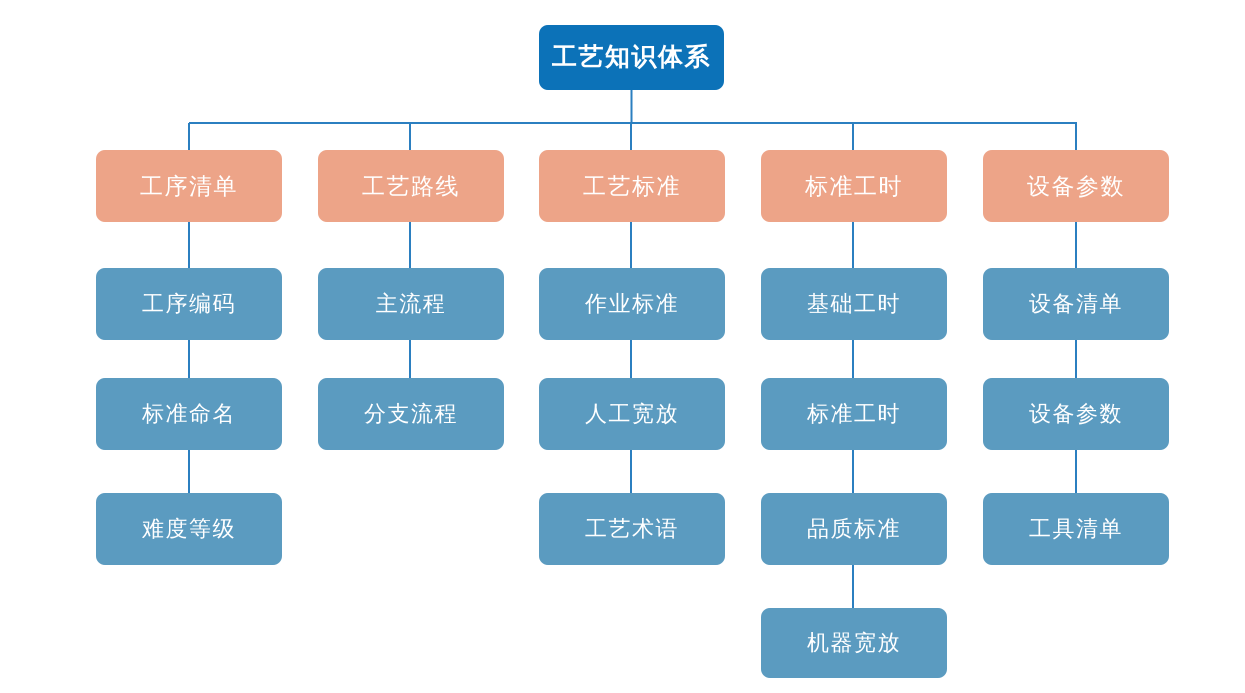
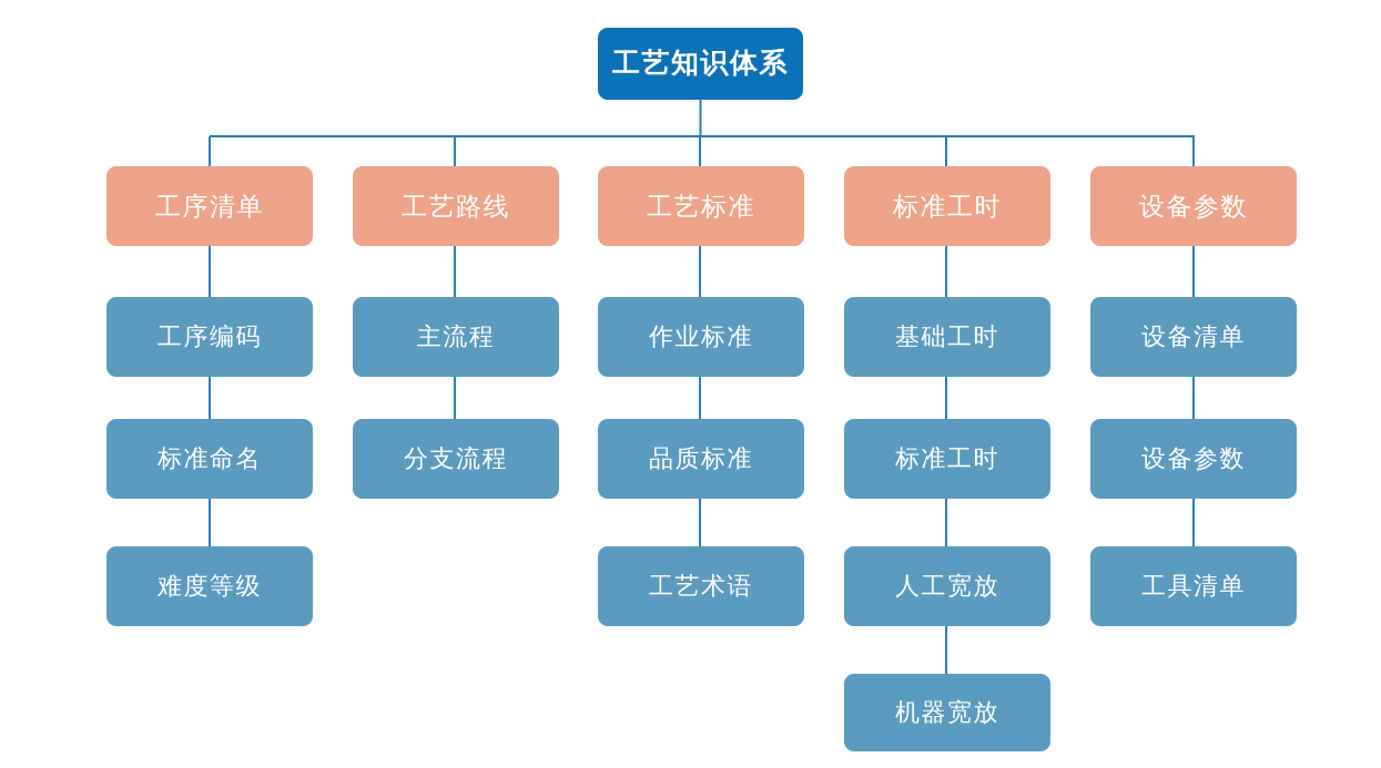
  工艺知识体系
  工序清单
  工序编码
  标准命名
  难度等级
  工艺路线
  主流程
  分支流程
  工艺标准
  作业标准
- 人工宽放
+ 品质标准
  工艺术语
  标准工时
  基础工时
  标准工时
- 品质标准
+ 人工宽放
  机器宽放
  设备参数
  设备清单
  设备参数
  工具清单
